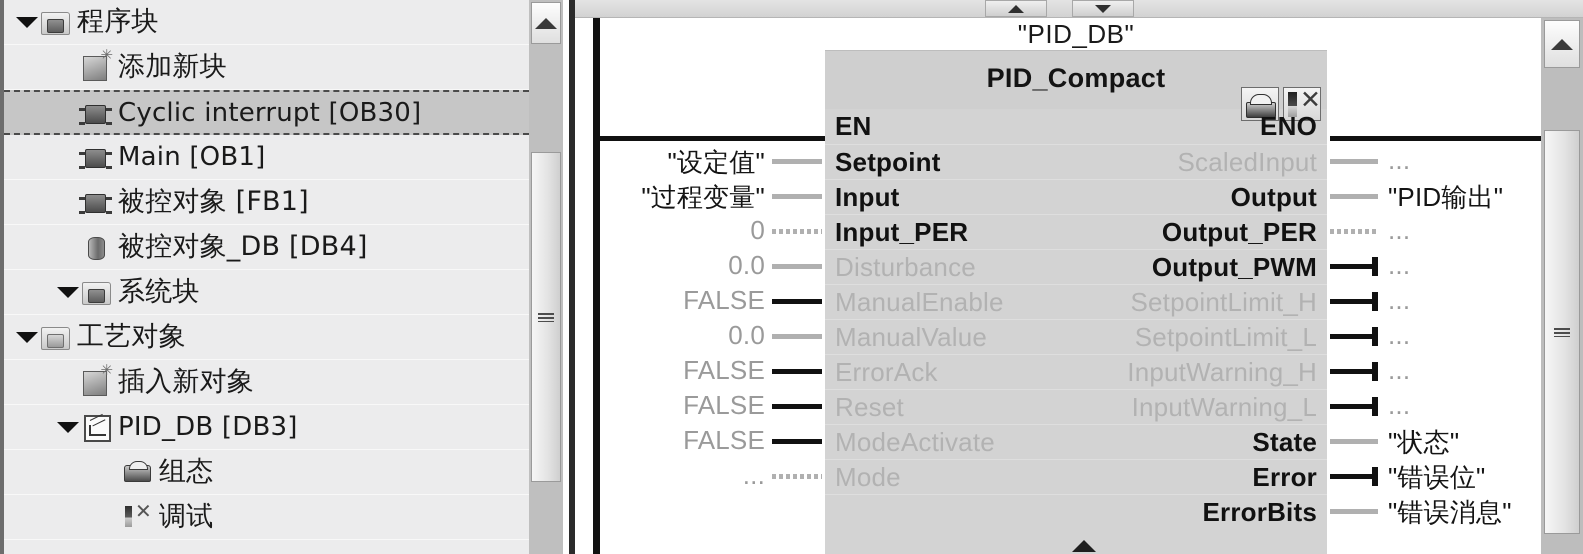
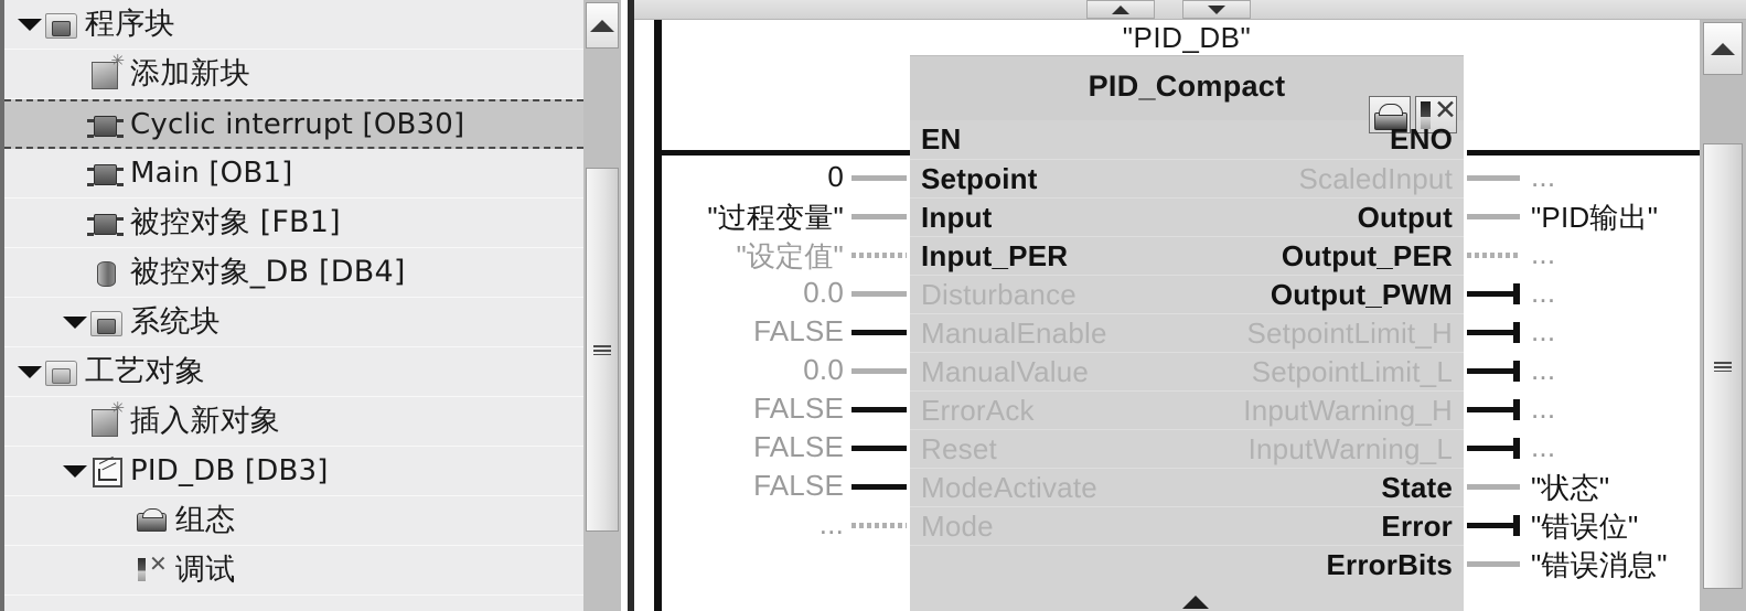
  程序块
  添加新块
  Cyclic interrupt [OB30]
  Main [OB1]
  被控对象 [FB1]
  被控对象_DB [DB4]
  系统块
  工艺对象
  插入新对象
  PID_DB [DB3]
  组态
  调试
  "PID_DB"
  PID_Compact
  EN
  ENO
  Setpoint
  Input
  Input_PER
  Disturbance
  ManualEnable
  ManualValue
  ErrorAck
  Reset
  ModeActivate
  Mode
  ScaledInput
  Output
  Output_PER
  Output_PWM
  SetpointLimit_H
  SetpointLimit_L
  InputWarning_H
  InputWarning_L
  State
  Error
  ErrorBits
- "设定值"
+ 0
  "过程变量"
- 0
+ "设定值"
  0.0
  FALSE
  0.0
  FALSE
  FALSE
  FALSE
  ...
  ...
  "PID输出"
  ...
  ...
  ...
  ...
  ...
  ...
  "状态"
  "错误位"
  "错误消息"
